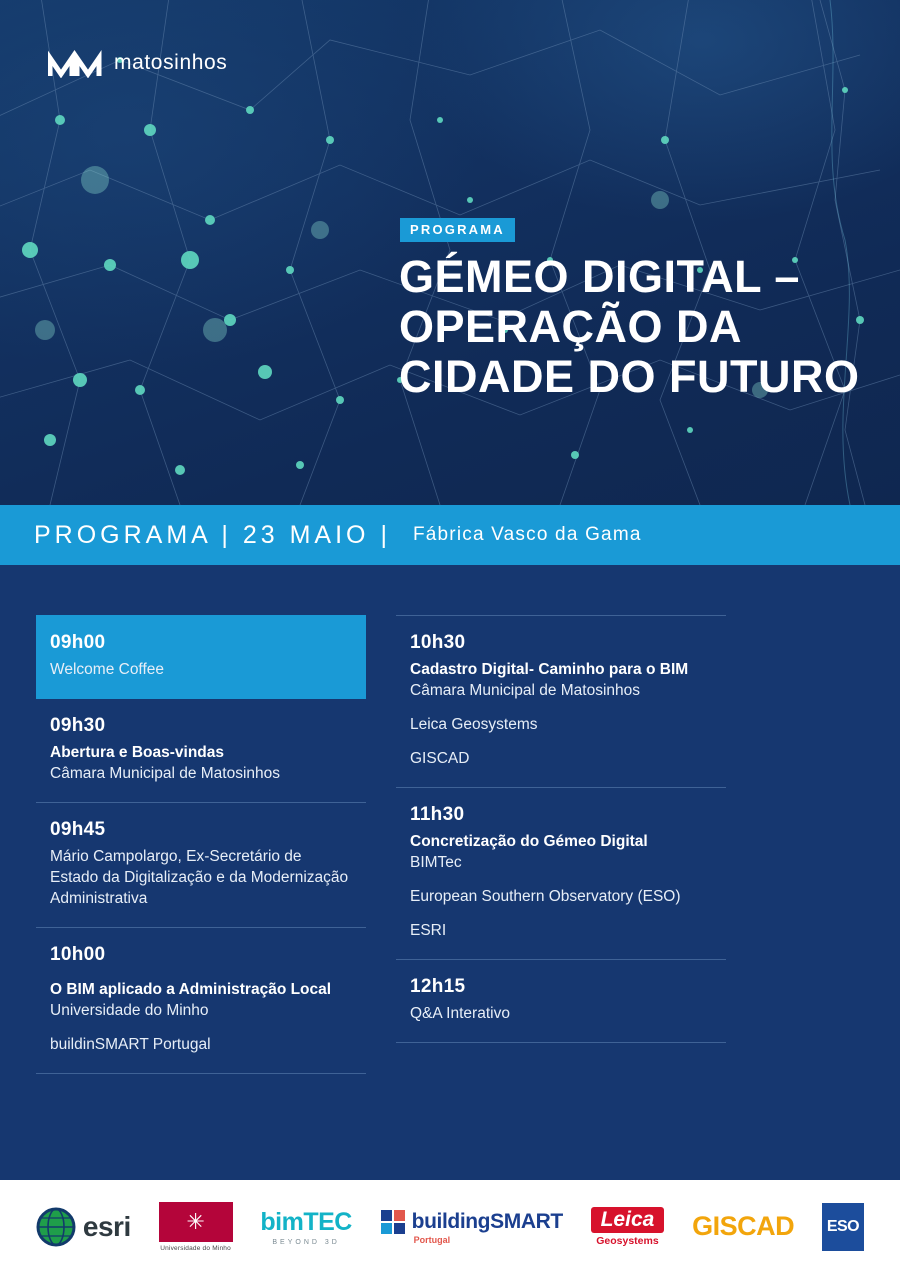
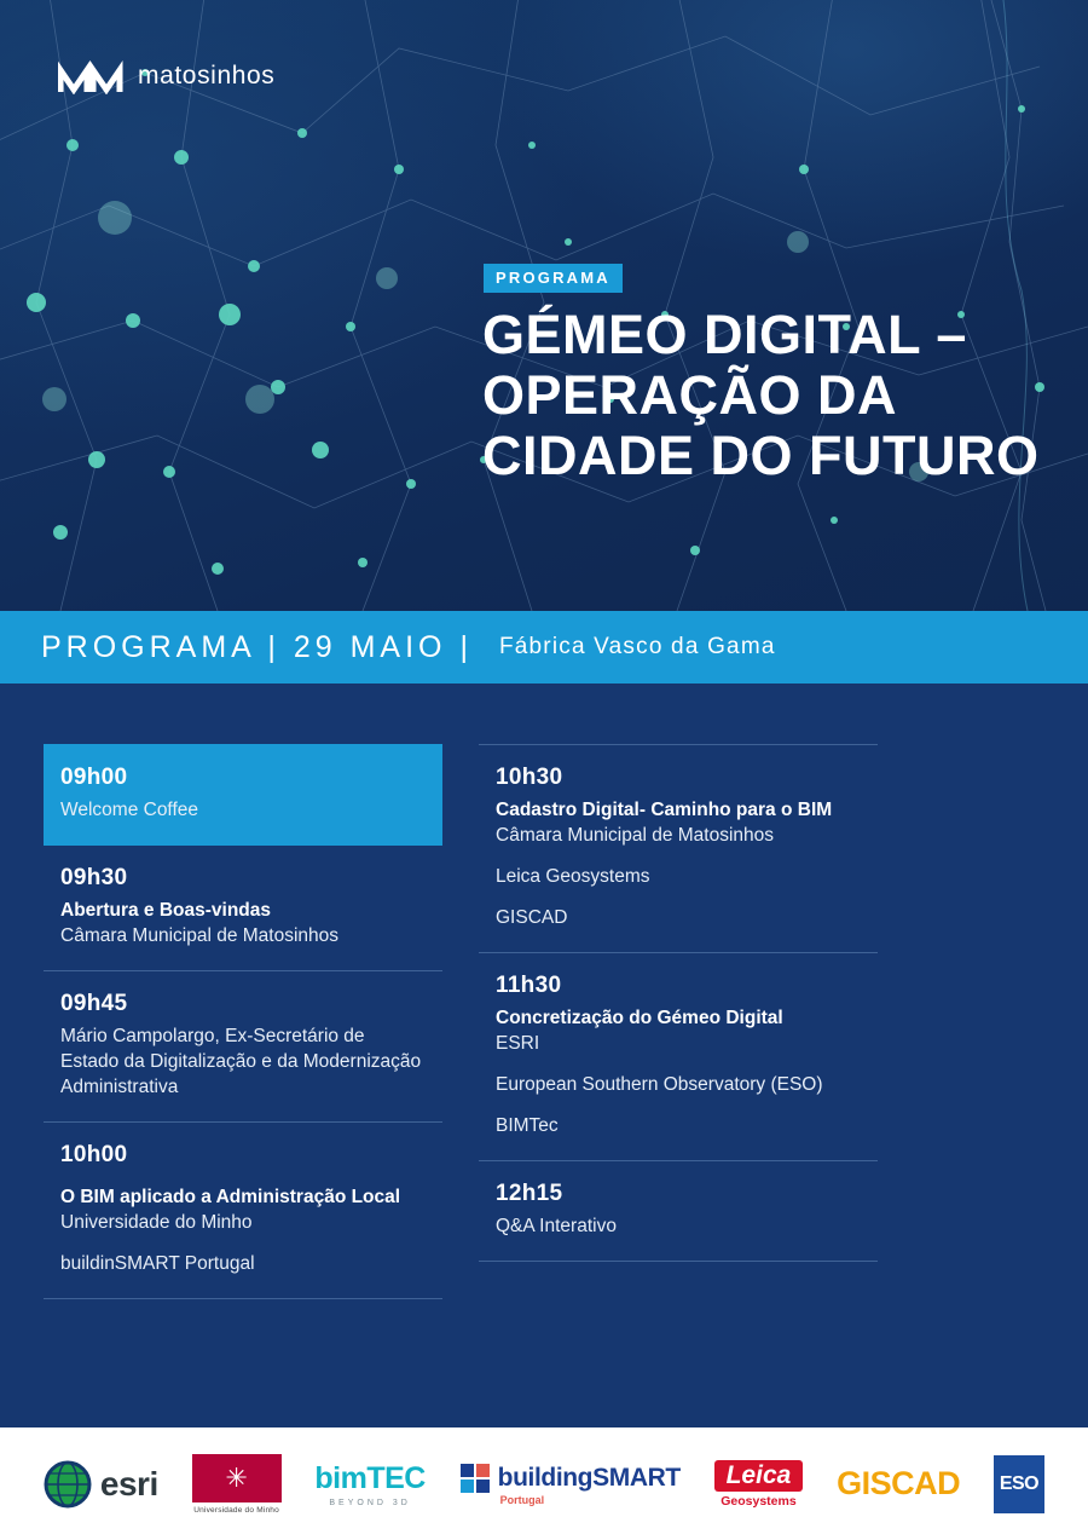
  matosinhos
  PROGRAMA
  GÉMEO DIGITAL – OPERAÇÃO DA CIDADE DO FUTURO
- PROGRAMA | 23 MAIO |
+ PROGRAMA | 29 MAIO |
  Fábrica Vasco da Gama
  09h00
  Welcome Coffee
  09h30
  Abertura e Boas-vindas
  Câmara Municipal de Matosinhos
  09h45
  Mário Campolargo, Ex-Secretário de Estado da Digitalização e da Modernização Administrativa
  10h00
  O BIM aplicado a Administração Local
  Universidade do Minho
  buildinSMART Portugal
  10h30
  Cadastro Digital- Caminho para o BIM
  Câmara Municipal de Matosinhos
  Leica Geosystems
  GISCAD
  11h30
  Concretização do Gémeo Digital
- BIMTec
+ ESRI
  European Southern Observatory (ESO)
- ESRI
+ BIMTec
  12h15
  Q&A Interativo
  esri
  ✳
  bimTEC
  buildingSMART
  Portugal
  Leica
  Geosystems
  GISCAD
  ESO
